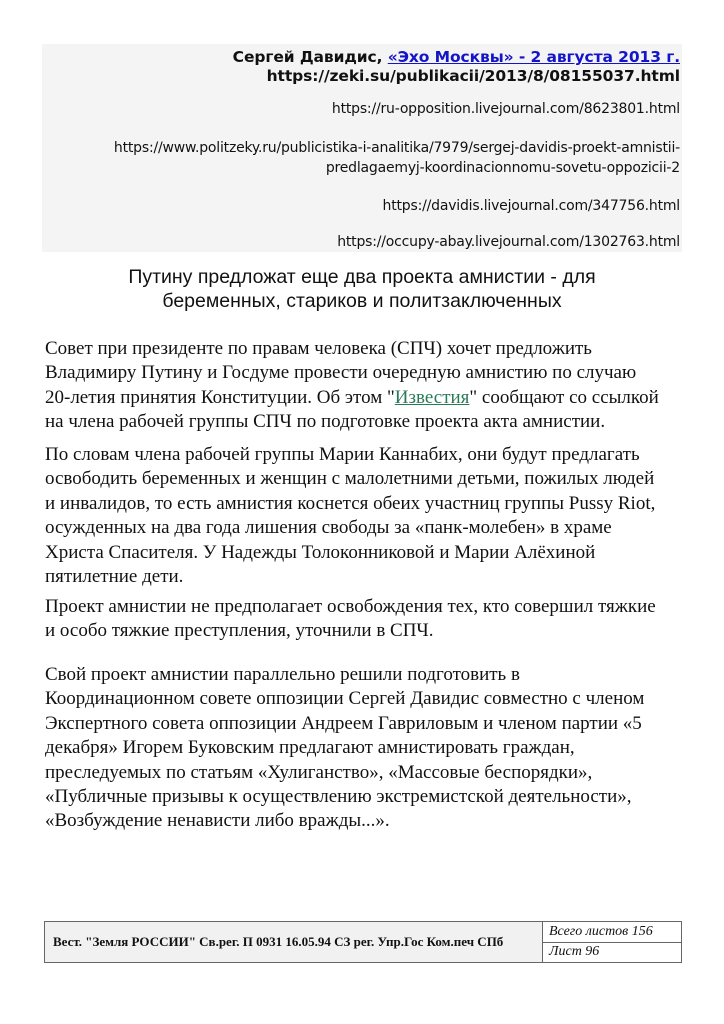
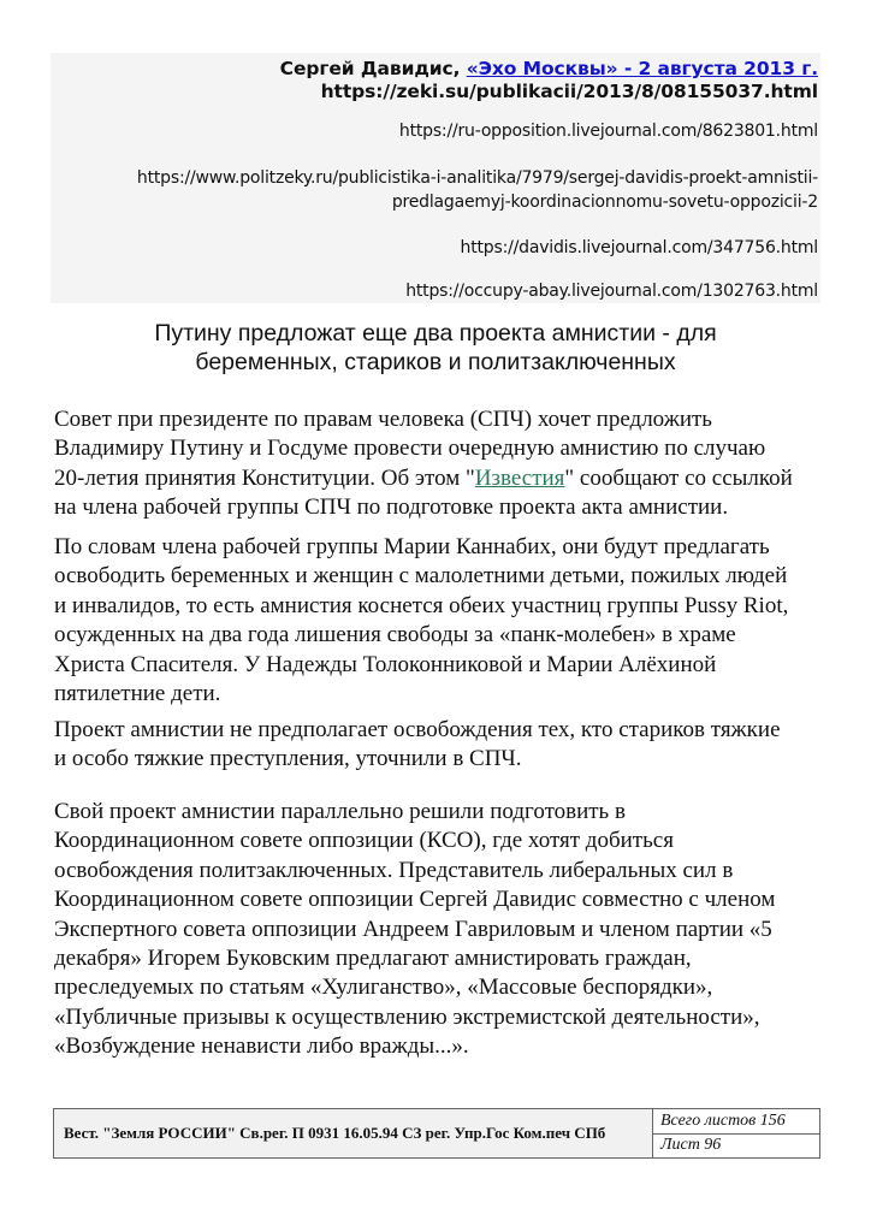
  Сергей Давидис, «Эхо Москвы» - 2 августа 2013 г.
  https://zeki.su/publikacii/2013/8/08155037.html
  https://ru-opposition.livejournal.com/8623801.html
  https://www.politzeky.ru/publicistika-i-analitika/7979/sergej-davidis-proekt-amnistii-
  predlagaemyj-koordinacionnomu-sovetu-oppozicii-2
  https://davidis.livejournal.com/347756.html
  https://occupy-abay.livejournal.com/1302763.html
  Путину предложат еще два проекта амнистии - для
  беременных, стариков и политзаключенных
  Совет при президенте по правам человека (СПЧ) хочет предложить
  Владимиру Путину и Госдуме провести очередную амнистию по случаю
  20-летия принятия Конституции. Об этом "Известия" сообщают со ссылкой
  на члена рабочей группы СПЧ по подготовке проекта акта амнистии.
  По словам члена рабочей группы Марии Каннабих, они будут предлагать
  освободить беременных и женщин с малолетними детьми, пожилых людей
  и инвалидов, то есть амнистия коснется обеих участниц группы Pussy Riot,
  осужденных на два года лишения свободы за «панк-молебен» в храме
  Христа Спасителя. У Надежды Толоконниковой и Марии Алёхиной
  пятилетние дети.
- Проект амнистии не предполагает освобождения тех, кто совершил тяжкие
+ Проект амнистии не предполагает освобождения тех, кто стариков тяжкие
  и особо тяжкие преступления, уточнили в СПЧ.
  Свой проект амнистии параллельно решили подготовить в
+ Координационном совете оппозиции (КСО), где хотят добиться
+ освобождения политзаключенных. Представитель либеральных сил в
  Координационном совете оппозиции Сергей Давидис совместно с членом
  Экспертного совета оппозиции Андреем Гавриловым и членом партии «5
  декабря» Игорем Буковским предлагают амнистировать граждан,
  преследуемых по статьям «Хулиганство», «Массовые беспорядки»,
  «Публичные призывы к осуществлению экстремистской деятельности»,
  «Возбуждение ненависти либо вражды...».
  Вест. "Земля РОССИИ" Св.рег. П 0931 16.05.94 СЗ рег. Упр.Гос Ком.печ СПб
  Всего листов 156
  Лист 96
